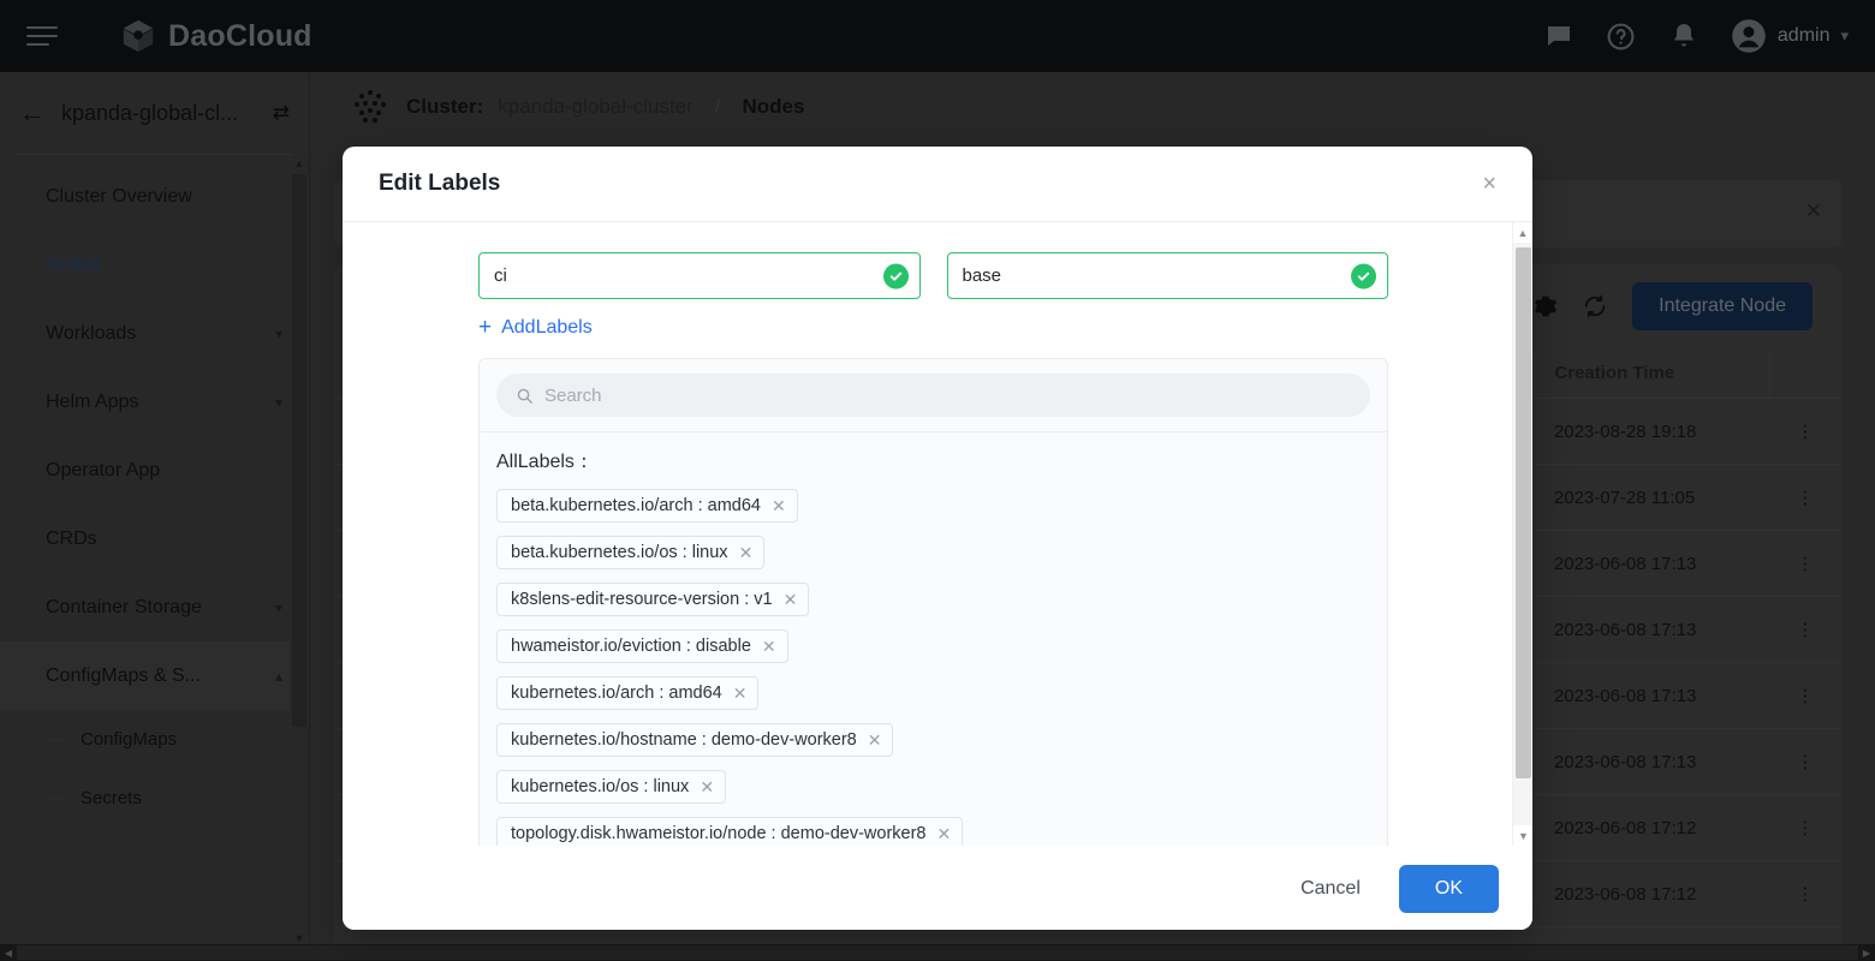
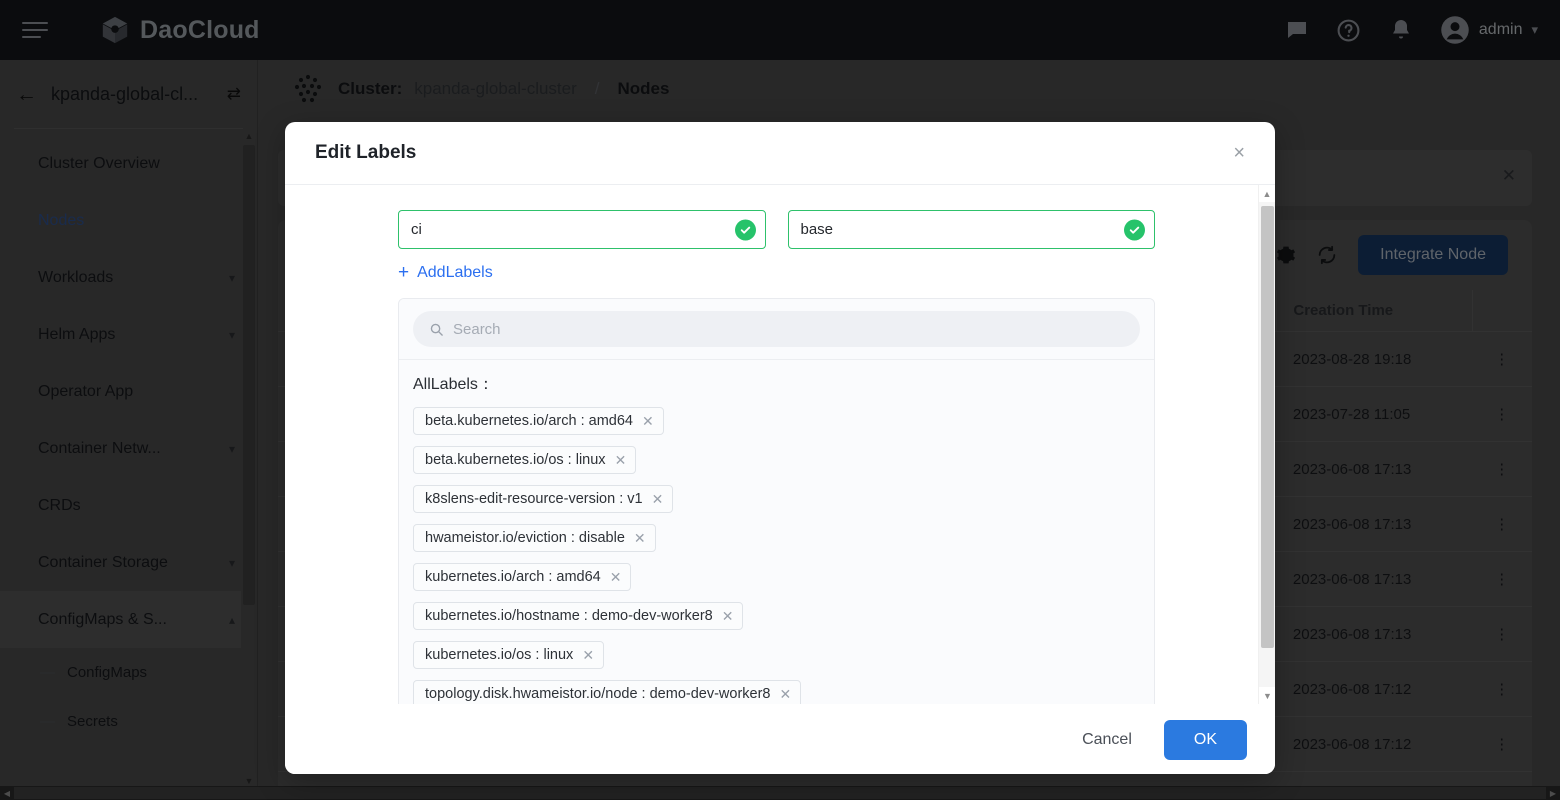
  DaoCloud
  admin
  ▾
  ←
  kpanda-global-cl...
  ⇄
  Cluster Overview
  Nodes
  Workloads
  Helm Apps
  Operator App
+ Container Netw...
  CRDs
  Container Storage
  ConfigMaps & S...
  ConfigMaps
  Secrets
  Cluster:
  Nodes
  Integrate Node
  	2023-08-28 19:18	⋮
  	2023-07-28 11:05	⋮
  	2023-06-08 17:13	⋮
  	2023-06-08 17:13	⋮
  	2023-06-08 17:13	⋮
  	2023-06-08 17:13	⋮
  	2023-06-08 17:12	⋮
  	2023-06-08 17:12	⋮
  ◀
  ▶
  Edit Labels
  ×
  ci
  base
  +
  AddLabels
  Search
  AllLabels：
  beta.kubernetes.io/arch : amd64
  ✕
  beta.kubernetes.io/os : linux
  ✕
  k8slens-edit-resource-version : v1
  ✕
  hwameistor.io/eviction : disable
  ✕
  kubernetes.io/arch : amd64
  ✕
  kubernetes.io/hostname : demo-dev-worker8
  ✕
  kubernetes.io/os : linux
  ✕
  topology.disk.hwameistor.io/node : demo-dev-worker8
  ✕
  ▲
  ▼
  Cancel
  OK
